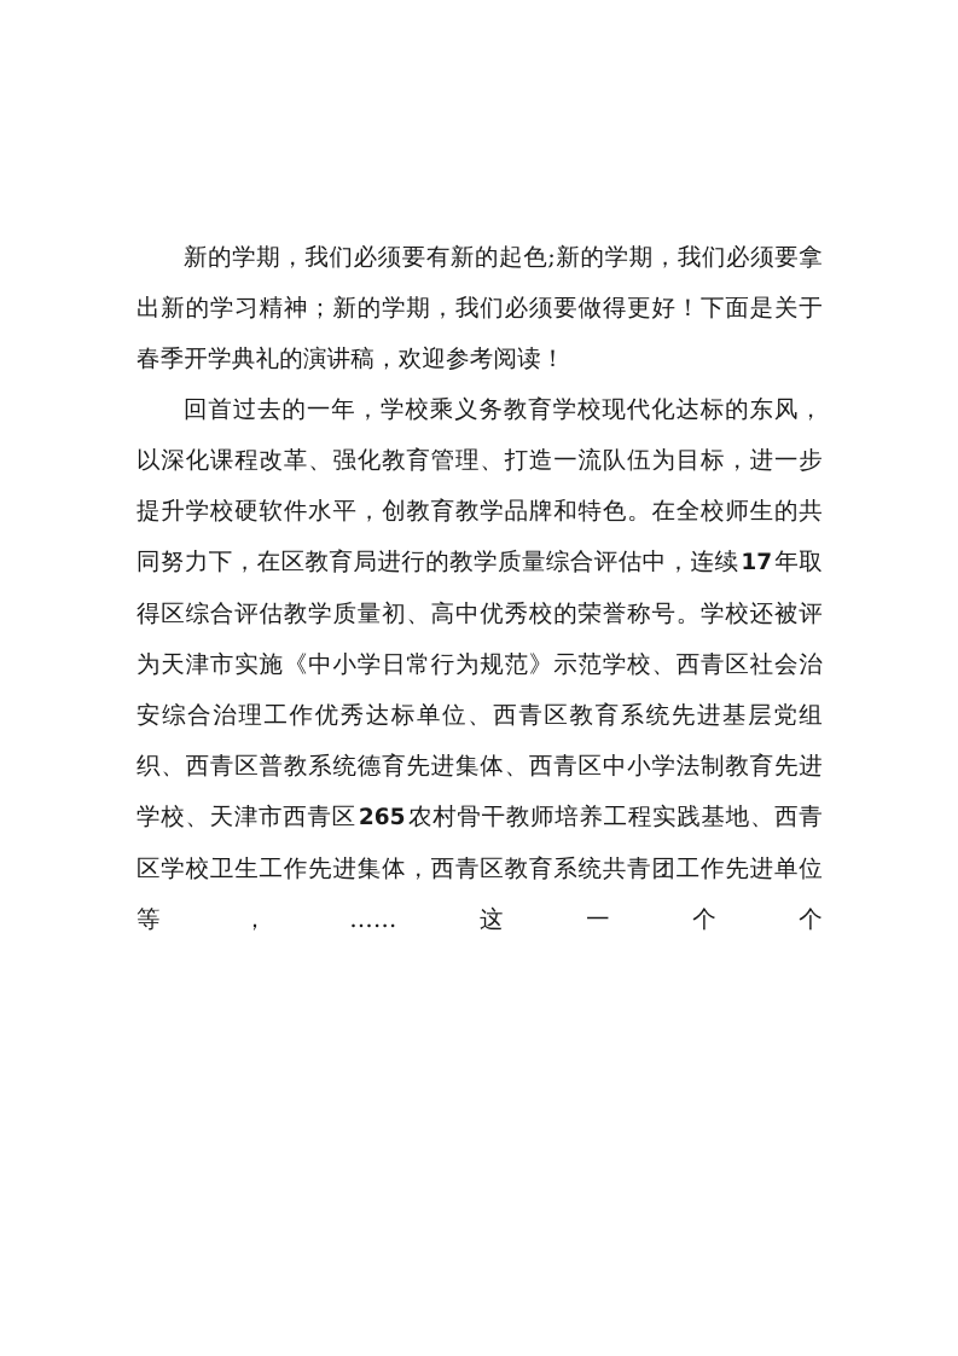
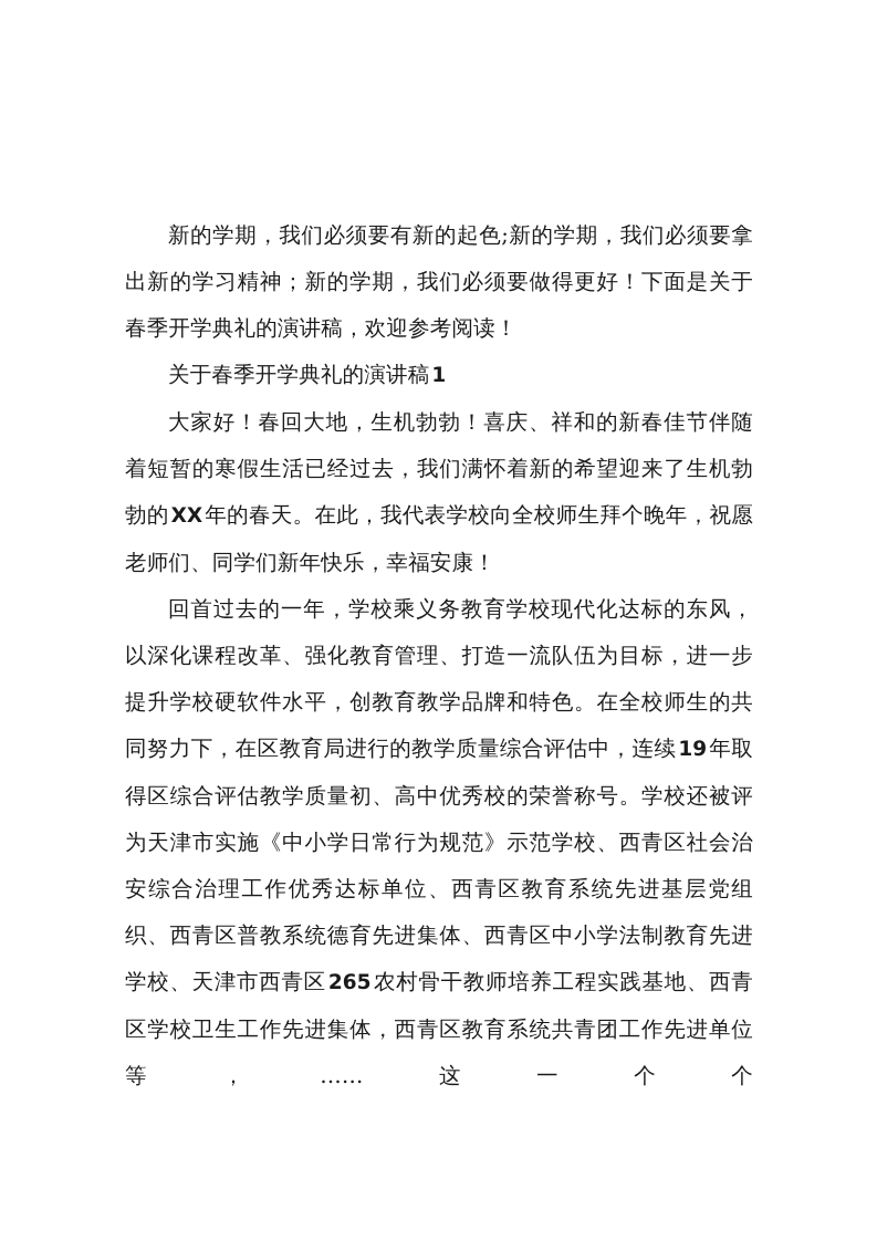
  新的学期，我们必须要有新的起色;新的学期，我们必须要拿出新的学习精神；新的学期，我们必须要做得更好！下面是关于春季开学典礼的演讲稿，欢迎参考阅读！
+ 关于春季开学典礼的演讲稿1
+ 大家好！春回大地，生机勃勃！喜庆、祥和的新春佳节伴随着短暂的寒假生活已经过去，我们满怀着新的希望迎来了生机勃勃的XX年的春天。在此，我代表学校向全校师生拜个晚年，祝愿老师们、同学们新年快乐，幸福安康！
- 回首过去的一年，学校乘义务教育学校现代化达标的东风，以深化课程改革、强化教育管理、打造一流队伍为目标，进一步提升学校硬软件水平，创教育教学品牌和特色。在全校师生的共同努力下，在区教育局进行的教学质量综合评估中，连续17年取得区综合评估教学质量初、高中优秀校的荣誉称号。学校还被评为天津市实施《中小学日常行为规范》示范学校、西青区社会治安综合治理工作优秀达标单位、西青区教育系统先进基层党组织、西青区普教系统德育先进集体、西青区中小学法制教育先进学校、天津市西青区265农村骨干教师培养工程实践基地、西青区学校卫生工作先进集体，西青区教育系统共青团工作先进单位等，……这一个个
+ 回首过去的一年，学校乘义务教育学校现代化达标的东风，以深化课程改革、强化教育管理、打造一流队伍为目标，进一步提升学校硬软件水平，创教育教学品牌和特色。在全校师生的共同努力下，在区教育局进行的教学质量综合评估中，连续19年取得区综合评估教学质量初、高中优秀校的荣誉称号。学校还被评为天津市实施《中小学日常行为规范》示范学校、西青区社会治安综合治理工作优秀达标单位、西青区教育系统先进基层党组织、西青区普教系统德育先进集体、西青区中小学法制教育先进学校、天津市西青区265农村骨干教师培养工程实践基地、西青区学校卫生工作先进集体，西青区教育系统共青团工作先进单位等，……这一个个
